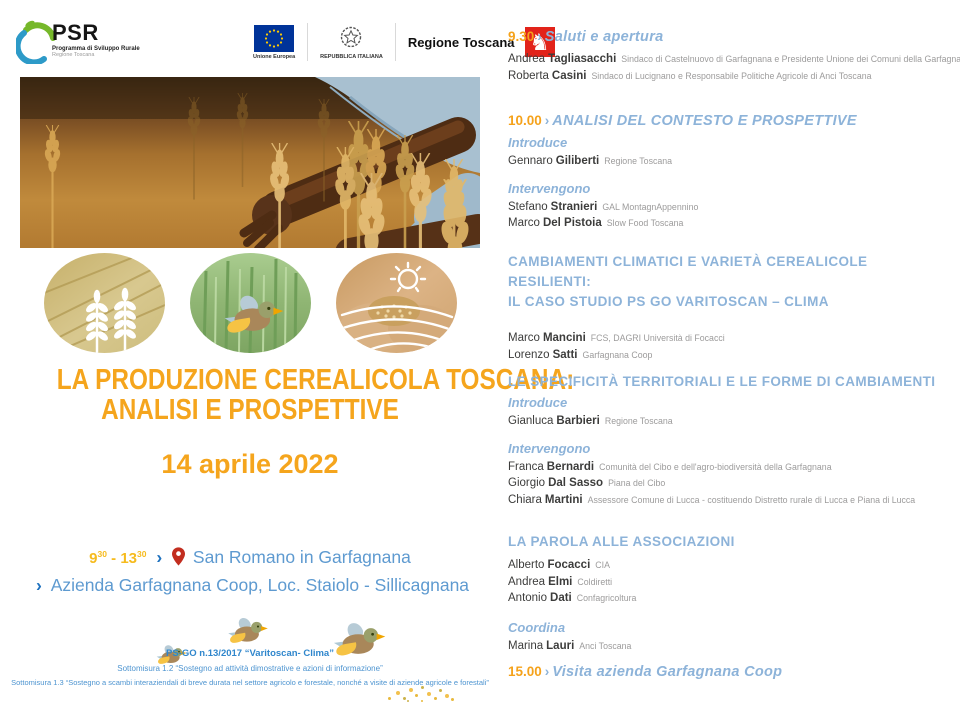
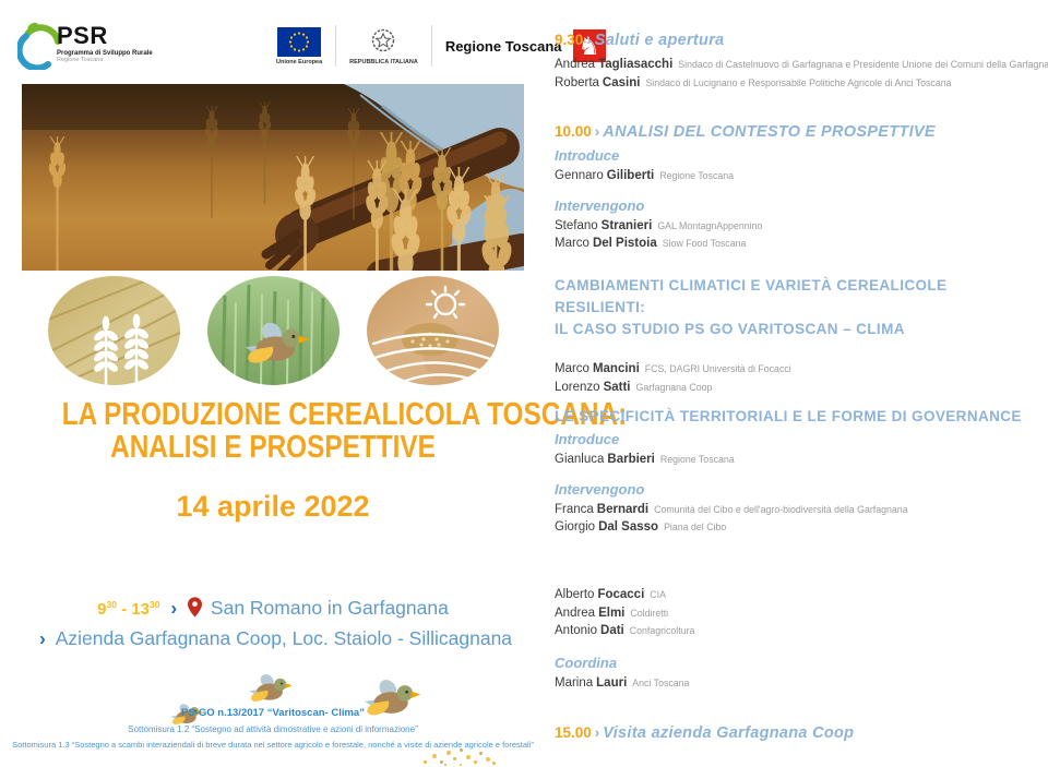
  PSR
  Regione Toscana
  ♞
  LA PRODUZIONE CEREALICOLA TOSC
  ANALISI E PROSPETTIVE
  14 aprile 2022
  930 - 1330 › San Romano in Garfagnana
  › Azienda Garfagnana Coop, Loc. Staiolo - Sillicagnana
  PS-GO n.13/2017 “Varitoscan- Clima”
  Sottomisura 1.2 “Sostegno ad attività dimostrative e azioni di informazione”
  Sottomisura 1.3 “Sostegno a scambi interaziendali di breve durata nel settore agricolo e forestale, nonché a visite di aziende agricole e forestali”
  9.30 › Saluti e apertura
  Andrea Tagliasacchi Sindaco di Castelnuovo di Garfagnana e Presidente Unione dei Comuni della Garfagna
  Roberta Casini Sindaco di Lucignano e Responsabile Politiche Agricole di Anci Toscana
  10.00 › ANALISI DEL CONTESTO E PROSPETTIVE
  Introduce
  Gennaro Giliberti Regione Toscana
  Intervengono
  Stefano Stranieri GAL MontagnAppennino
  Marco Del Pistoia Slow Food Toscana
  CAMBIAMENTI CLIMATICI E VARIETÀ CEREALICOLE RESILIENTI:
  IL CASO STUDIO PS GO VARITOSCAN – CLIMA
  Marco Mancini FCS, DAGRI Università di Focacci
  Lorenzo Satti Garfagnana Coop
- LE SPECIFICITÀ TERRITORIALI E LE FORME DI CAMBIAMENTI
+ LE SPECIFICITÀ TERRITORIALI E LE FORME DI GOVERNANCE
  Introduce
  Gianluca Barbieri Regione Toscana
  Intervengono
  Franca Bernardi Comunità del Cibo e dell'agro-biodiversità della Garfagnana
  Giorgio Dal Sasso Piana del Cibo
- Chiara Martini Assessore Comune di Lucca - costituendo Distretto rurale di Lucca e Piana di Lucca
- LA PAROLA ALLE ASSOCIAZIONI
  Alberto Focacci CIA
  Andrea Elmi Coldiretti
  Antonio Dati Confagricoltura
  Coordina
  Marina Lauri Anci Toscana
  15.00 › Visita azienda Garfagnana Coop
